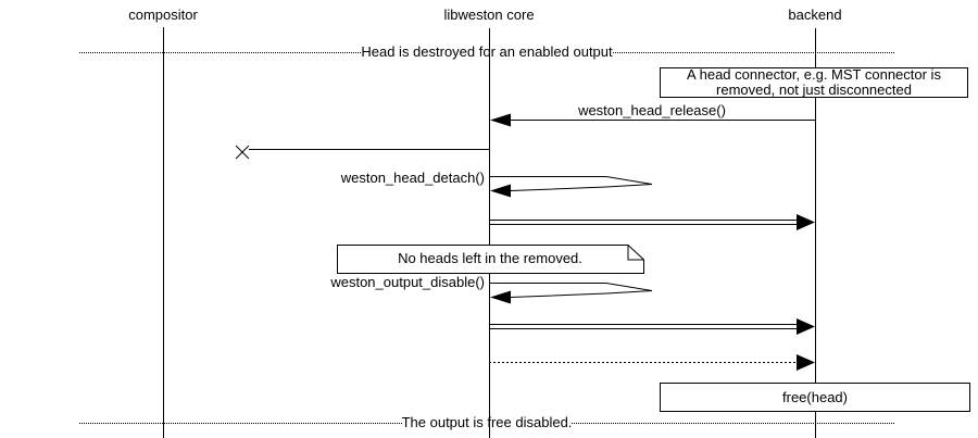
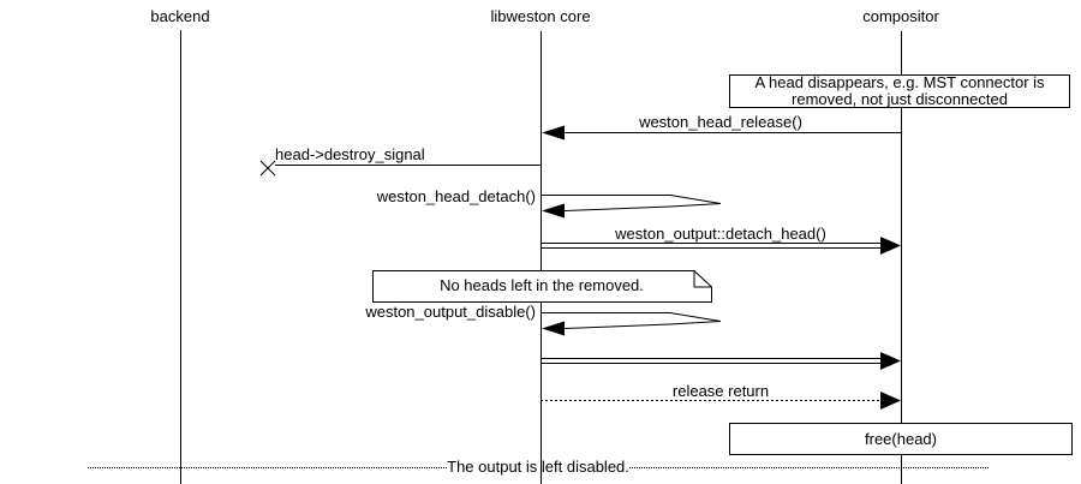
- compositor
+ backend
  libweston core
- backend
+ compositor
- Head is destroyed for an enabled output
- A head connector, e.g. MST connector is removed, not just disconnected
+ A head disappears, e.g. MST connector is removed, not just disconnected
  weston_head_release()
+ head->destroy_signal
  weston_head_detach()
+ weston_output::detach_head()
  No heads left in the removed.
  weston_output_disable()
+ release return
  free(head)
- The output is free disabled.
+ The output is left disabled.
